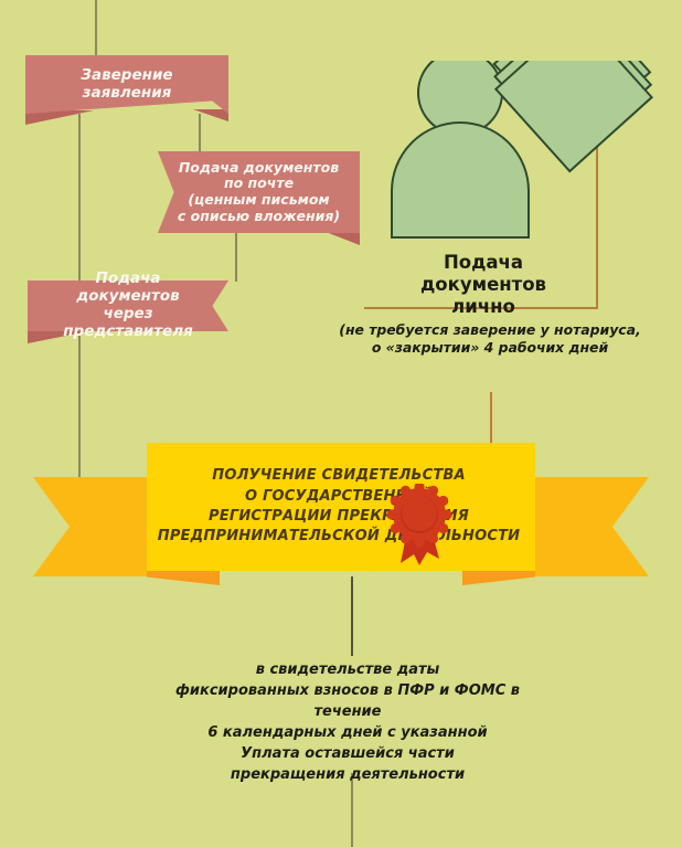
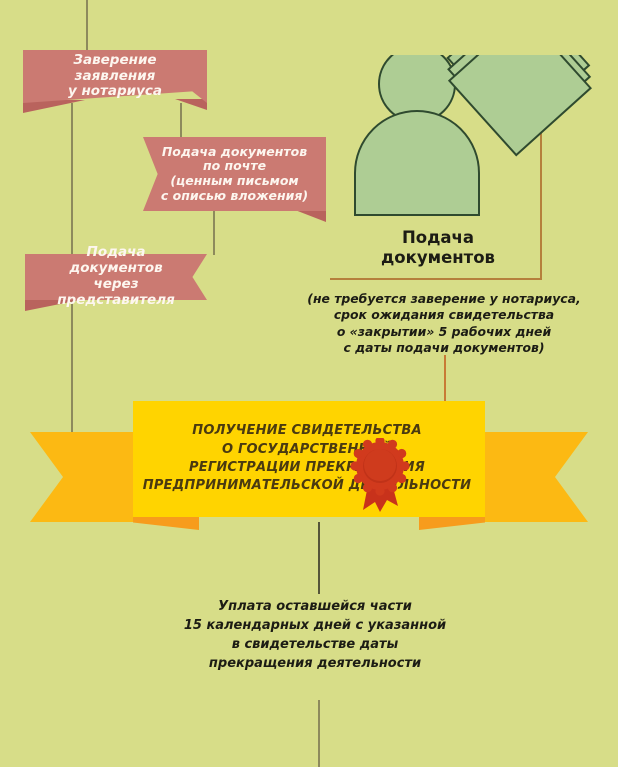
  Подача
  документов
- лично
  (не требуется заверение у нотариуса,
+ срок ожидания свидетельства
- о «закрытии» 4 рабочих дней
+ о «закрытии» 5 рабочих дней
+ с даты подачи документов)
  Заверение заявления
+ у нотариуса
  Подача документов
  по почте
  (ценным письмом
  с описью вложения)
  Подача документов
  через представителя
  ПОЛУЧЕНИЕ СВИДЕТЕЛЬСТВА
  О ГОСУДАРСТВЕН
  РЕГИСТРАЦИИ ПРЕКЯ
  ПРЕДПРИНИМАТЕЛЬСКОЙ ДЛЬНОСТИ
- в свидетельстве даты
+ Уплата оставшейся части
- фиксированных взносов в ПФР и ФОМС в течение
- 6 календарных дней с указанной
+ 15 календарных дней с указанной
- Уплата оставшейся части
+ в свидетельстве даты
  прекращения деятельности
